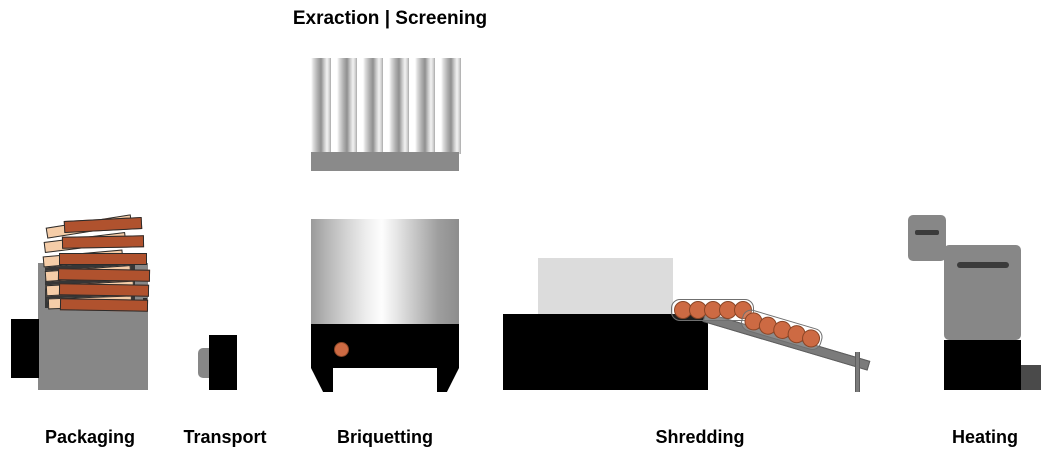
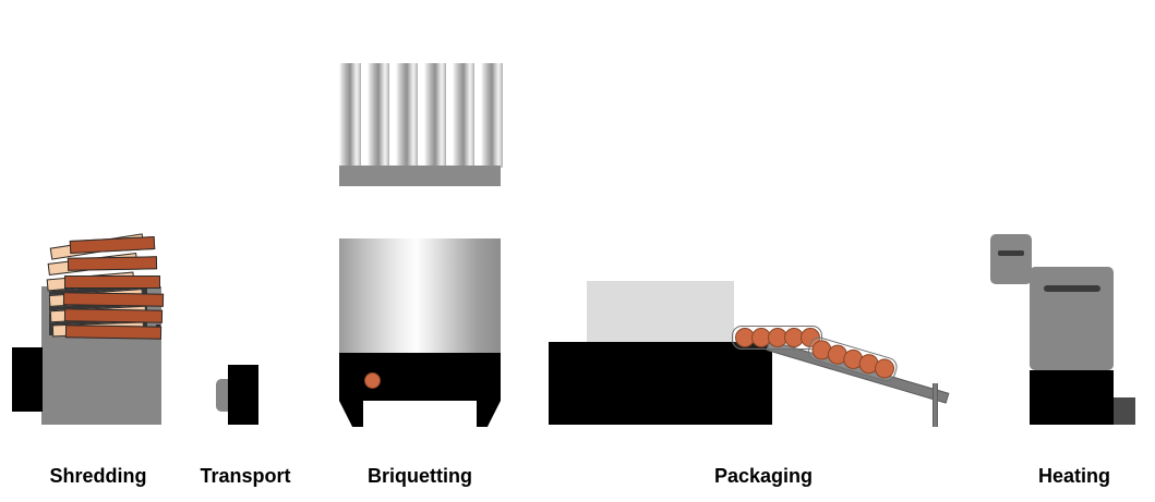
- Exraction | Screening
- Packaging
+ Shredding
  Transport
  Briquetting
- Shredding
+ Packaging
  Heating
